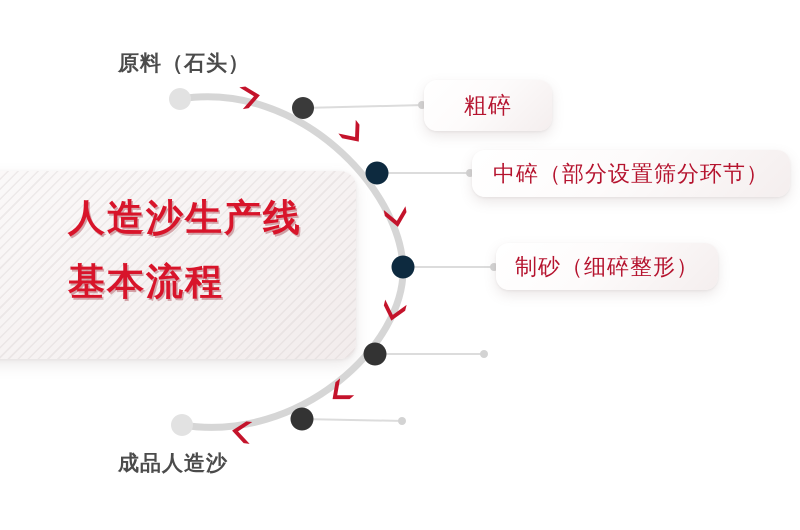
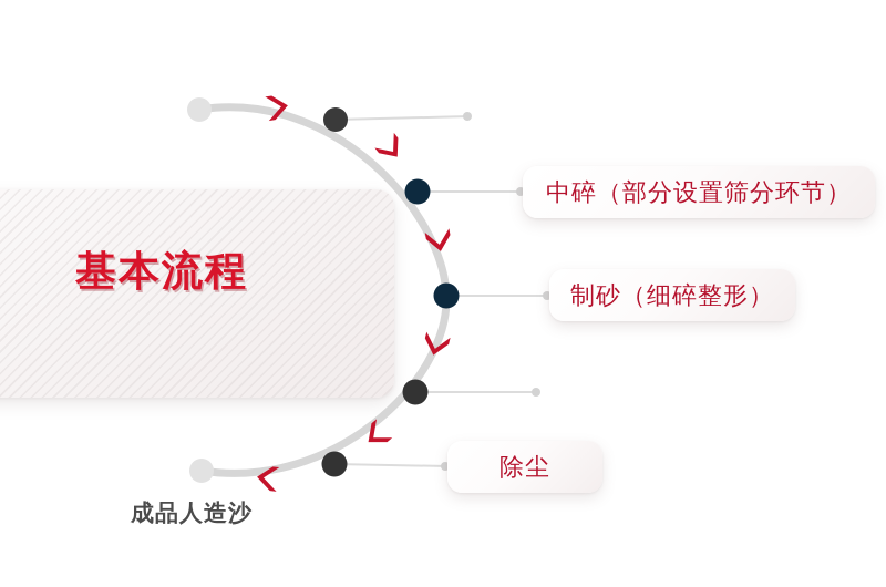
- 人造沙生产线
  基本流程
- 原料（石头）
  成品人造沙
- 粗碎
  中碎（部分设置筛分环节）
  制砂（细碎整形）
+ 除尘
